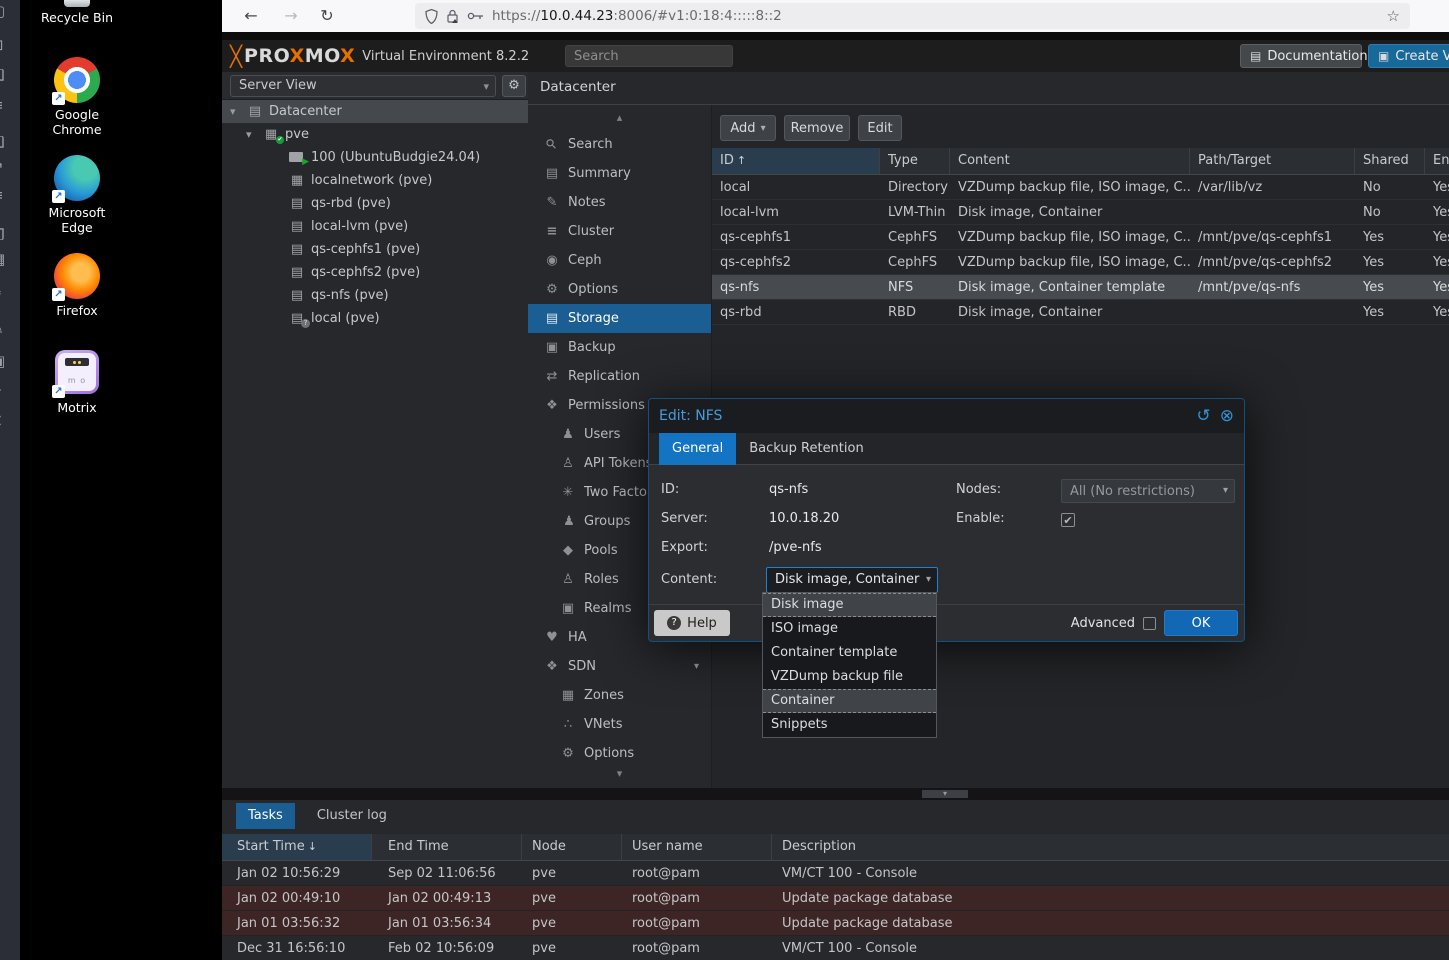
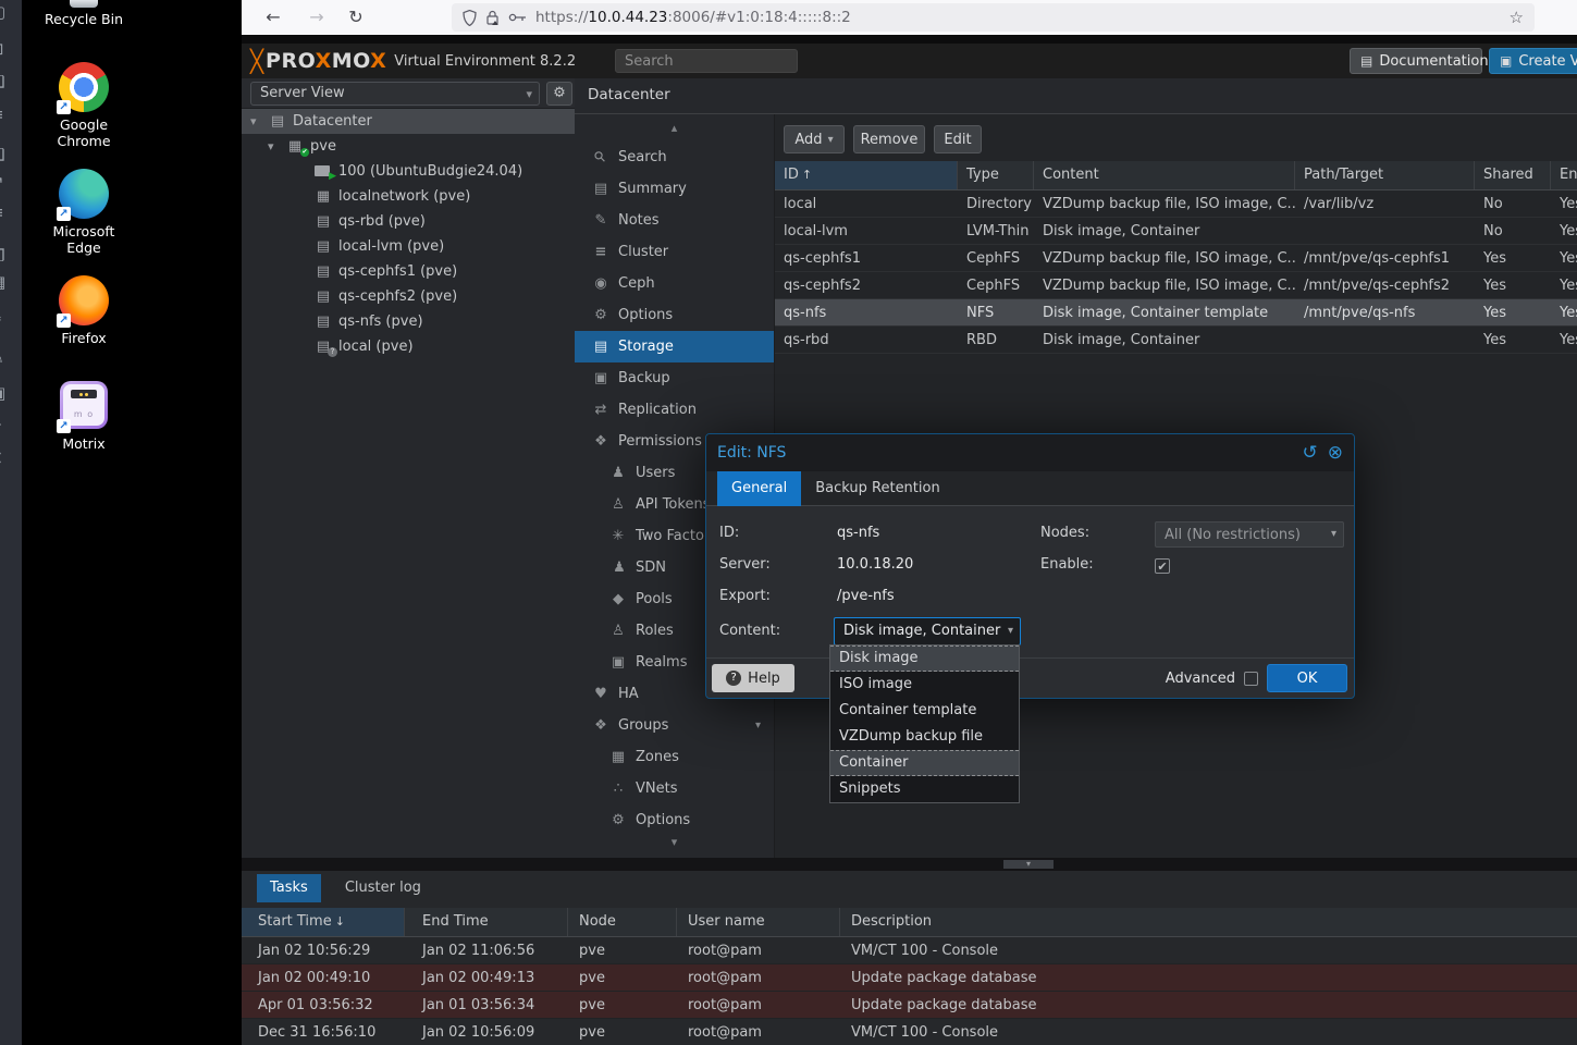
  Recycle Bin
  ↗
  Google Chrome
  ↗
  Microsoft Edge
  ↗
  Firefox
  m o
  ↗
  Motrix
  ←
  →
  ↻
  https://10.0.44.23:8006/#v1:0:18:4:::::8::2
  ☆
  ╳
  PROXMOX
  Virtual Environment 8.2.2
  Search
  Documentation
  Create V
  Server View
  ▾
  ⚙
  ▾
  Datacenter
  ▾
  pve
  100 (UbuntuBudgie24.04)
  localnetwork (pve)
  qs-rbd (pve)
  local-lvm (pve)
  qs-cephfs1 (pve)
  qs-cephfs2 (pve)
  qs-nfs (pve)
  local (pve)
  Datacenter
  ▴
  Search
  Summary
  Notes
  Cluster
  Ceph
  Options
  Storage
  Backup
  Replication
  Permissions
  Users
  API Token
  Two Facto
- Groups
+ SDN
  Pools
  Roles
  Realms
  HA
- SDN
+ Groups
  ▾
  Zones
  VNets
  Options
  ▾
  Add
  ▾
  Remove
  Edit
  ID ↑
  Type
  Content
  Path/Target
  Shared
  local
  Directory
  VZDump backup file, ISO image, C..
  /var/lib/vz
  No
  local-lvm
  LVM-Thin
  Disk image, Container
  No
  qs-cephfs1
  CephFS
  VZDump backup file, ISO image, C..
  /mnt/pve/qs-cephfs1
  Yes
  qs-cephfs2
  CephFS
  VZDump backup file, ISO image, C..
  /mnt/pve/qs-cephfs2
  Yes
  qs-nfs
  NFS
  Disk image, Container template
  /mnt/pve/qs-nfs
  Yes
  qs-rbd
  RBD
  Disk image, Container
  Yes
  ▾
  Tasks
  Cluster log
  Start Time ↓
  End Time
  Node
  User name
  Description
  Jan 02 10:56:29
- Sep 02 11:06:56
+ Jan 02 11:06:56
  pve
  root@pam
  VM/CT 100 - Console
  Jan 02 00:49:10
  Jan 02 00:49:13
  pve
  root@pam
  Update package database
- Jan 01 03:56:32
+ Apr 01 03:56:32
  Jan 01 03:56:34
  pve
  root@pam
  Update package database
  Dec 31 16:56:10
- Feb 02 10:56:09
+ Jan 02 10:56:09
  pve
  root@pam
  VM/CT 100 - Console
  Edit: NFS
  ↺
  ⊗
  General
  Backup Retention
  ID:
  qs-nfs
  Server:
  10.0.18.20
  Export:
  /pve-nfs
  Content:
  Disk image, Container
  ▾
  Nodes:
  All (No restrictions)
  ▾
  Enable:
  ✔
  ?
  Help
  Advanced
  OK
  Disk image
  ISO image
  Container template
  VZDump backup file
  Container
  Snippets
